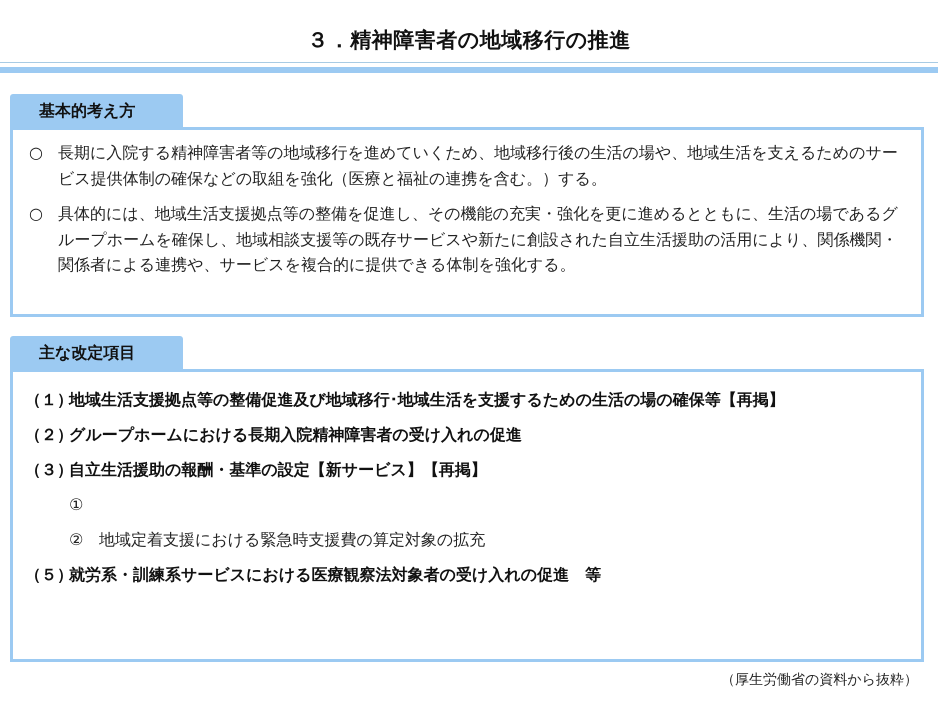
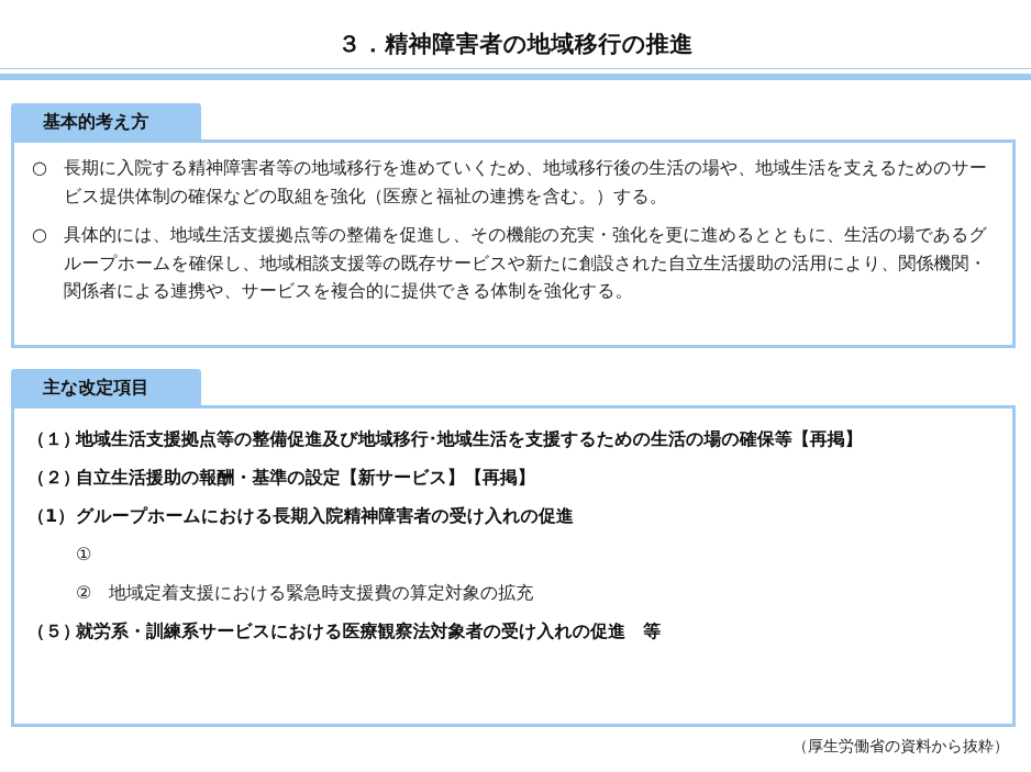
  ３．精神障害者の地域移行の推進
  基本的考え方
  ○
  長期に入院する精神障害者等の地域移行を進めていくため、地域移行後の生活の場や、地域生活を支えるためのサービス提供体制の確保などの取組を強化（医療と福祉の連携を含む。）する。
  ○
  具体的には、地域生活支援拠点等の整備を促進し、その機能の充実・強化を更に進めるとともに、生活の場であるグループホームを確保し、地域相談支援等の既存サービスや新たに創設された自立生活援助の活用により、関係機関・関係者による連携や、サービスを複合的に提供できる体制を強化する。
  主な改定項目
  （１）
  地域生活支援拠点等の整備促進及び地域移行･地域生活を支援するための生活の場の確保等【再掲】
  （２）
- グループホームにおける長期入院精神障害者の受け入れの促進
+ 自立生活援助の報酬・基準の設定【新サービス】【再掲】
- （３）
+ （1）
- 自立生活援助の報酬・基準の設定【新サービス】【再掲】
+ グループホームにおける長期入院精神障害者の受け入れの促進
  ①
  ②
  地域定着支援における緊急時支援費の算定対象の拡充
  （５）
  就労系・訓練系サービスにおける医療観察法対象者の受け入れの促進 等
  （厚生労働省の資料から抜粋）
